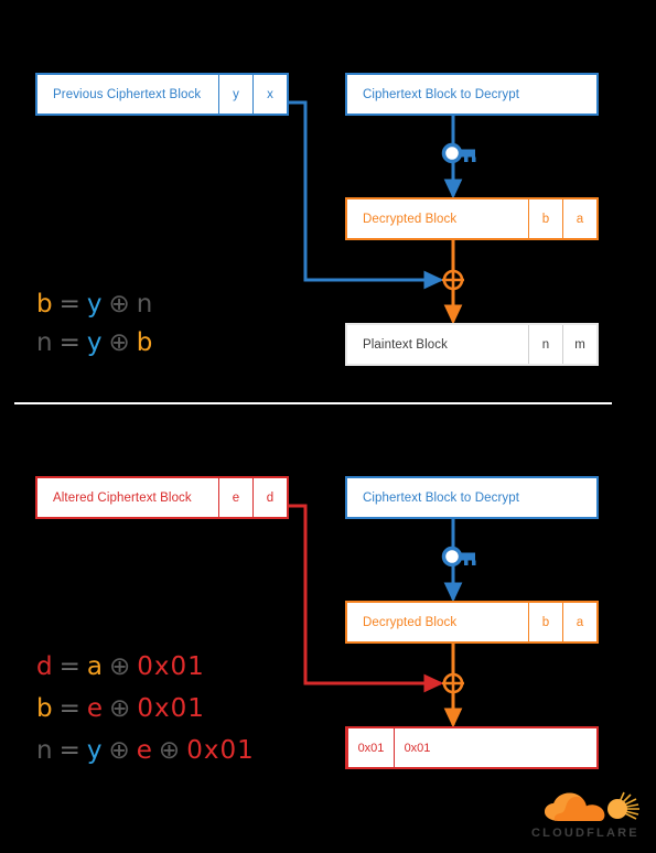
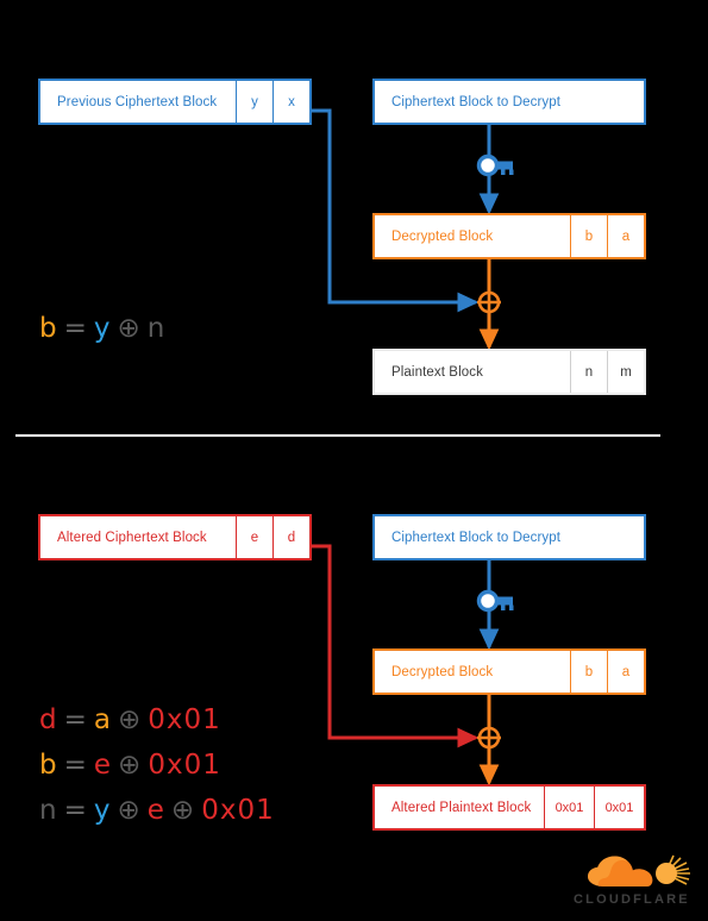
  Previous Ciphertext Block
  y
  x
  Ciphertext Block to Decrypt
  Decrypted Block
  b
  a
  Plaintext Block
  n
  m
  b = y ⊕ n
- n = y ⊕ b
  Altered Ciphertext Block
  e
  d
  Ciphertext Block to Decrypt
  Decrypted Block
  b
  a
+ Altered Plaintext Block
  0x01
  0x01
  d = a ⊕ 0x01
  b = e ⊕ 0x01
  n = y ⊕ e ⊕ 0x01
  CLOUDFLARE
